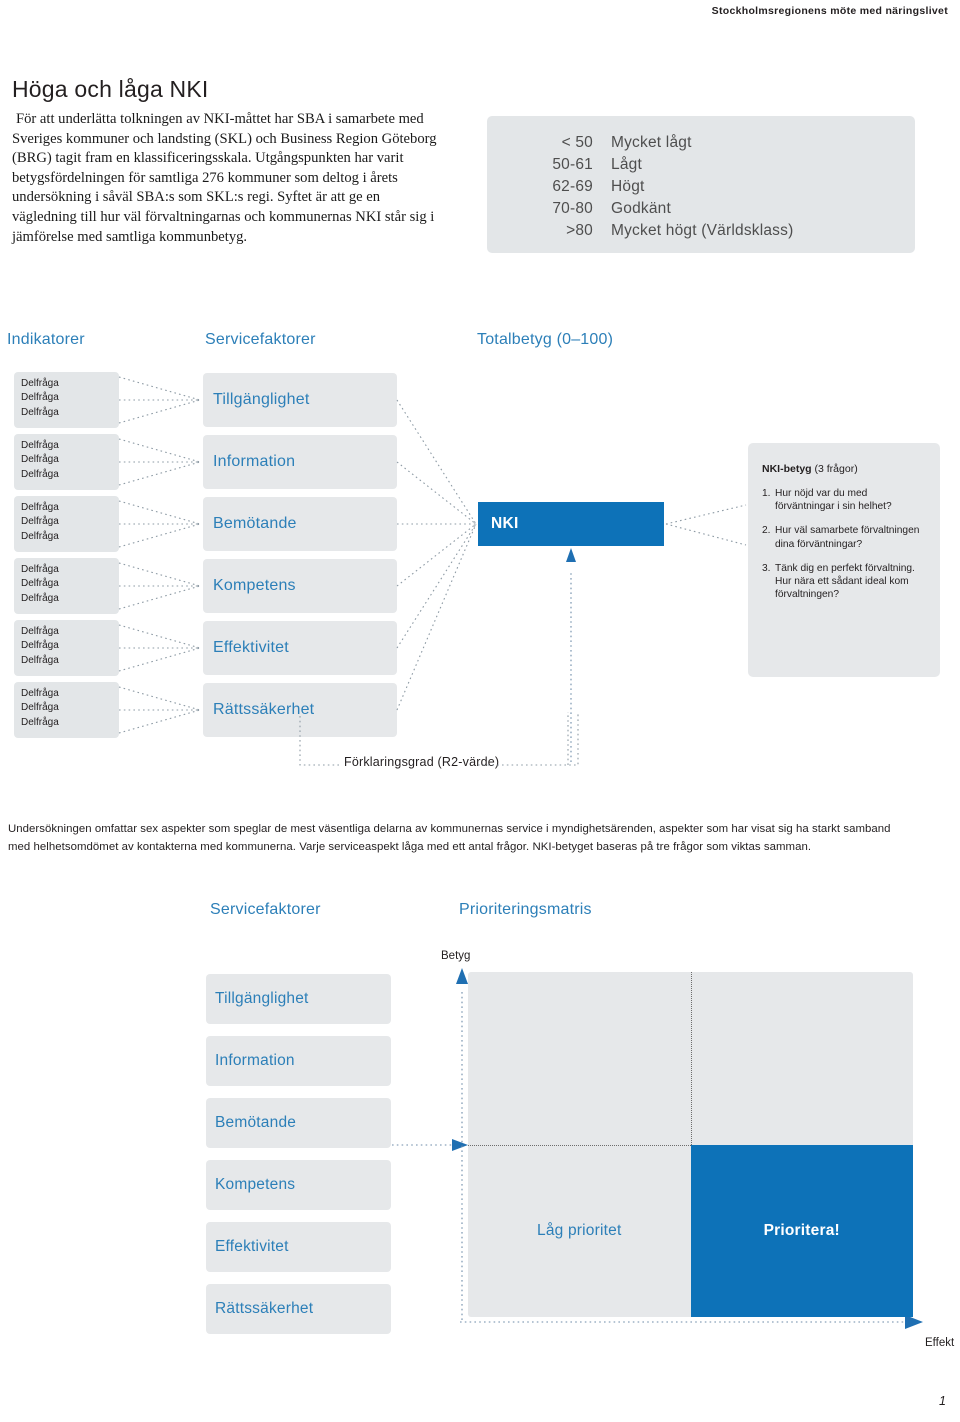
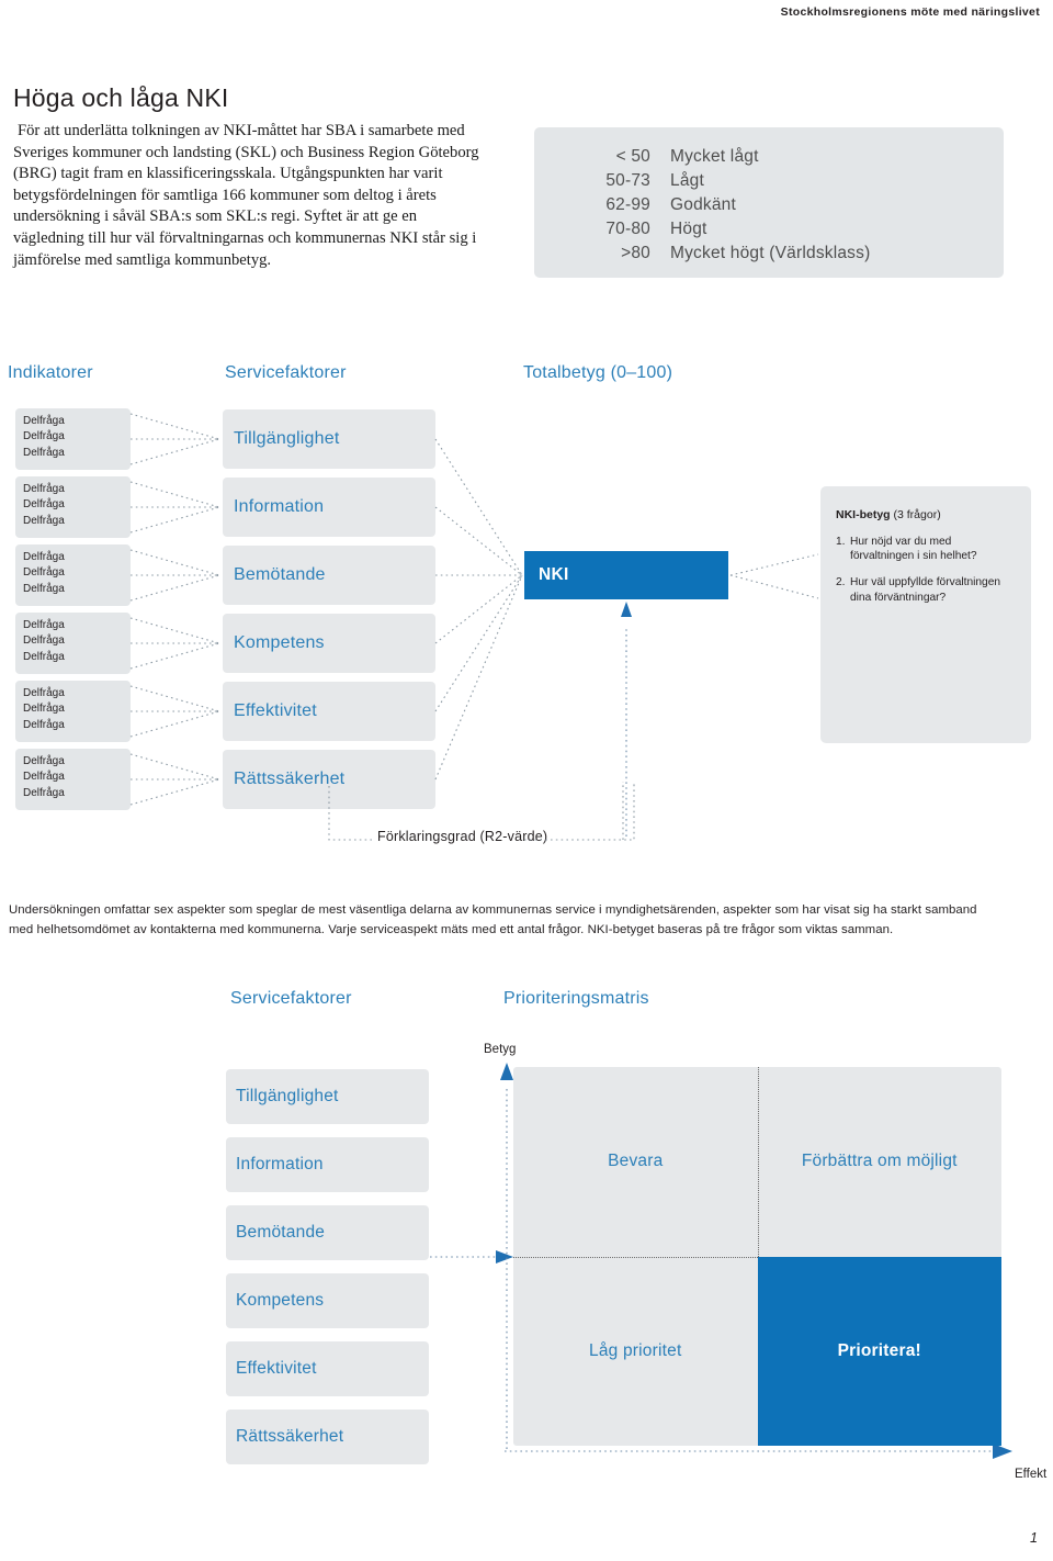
  Stockholmsregionens möte med näringslivet
  Höga och låga NKI
- För att underlätta tolkningen av NKI-måttet har SBA i samarbete med Sveriges kommuner och landsting (SKL) och Business Region Göteborg (BRG) tagit fram en klassificeringsskala. Utgångspunkten har varit betygsfördelningen för samtliga 276 kommuner som deltog i årets undersökning i såväl SBA:s som SKL:s regi. Syftet är att ge en vägledning till hur väl förvaltningarnas och kommunernas NKI står sig i jämförelse med samtliga kommunbetyg.
+ För att underlätta tolkningen av NKI-måttet har SBA i samarbete med Sveriges kommuner och landsting (SKL) och Business Region Göteborg (BRG) tagit fram en klassificeringsskala. Utgångspunkten har varit betygsfördelningen för samtliga 166 kommuner som deltog i årets undersökning i såväl SBA:s som SKL:s regi. Syftet är att ge en vägledning till hur väl förvaltningarnas och kommunernas NKI står sig i jämförelse med samtliga kommunbetyg.
  < 50
  Mycket lågt
- 50-61
+ 50-73
  Lågt
- 62-69
+ 62-99
- Högt
+ Godkänt
  70-80
- Godkänt
+ Högt
  >80
  Mycket högt (Världsklass)
  Indikatorer
  Servicefaktorer
  Totalbetyg (0–100)
  Delfråga
  Delfråga
  Delfråga
  Delfråga
  Delfråga
  Delfråga
  Delfråga
  Delfråga
  Delfråga
  Delfråga
  Delfråga
  Delfråga
  Delfråga
  Delfråga
  Delfråga
  Delfråga
  Delfråga
  Delfråga
  Tillgänglighet
  Information
  Bemötande
  Kompetens
  Effektivitet
  Rättssäkerhet
  NKI
  NKI-betyg (3 frågor)
  1.
- Hur nöjd var du med förväntningar i sin helhet?
+ Hur nöjd var du med förvaltningen i sin helhet?
  2.
- Hur väl samarbete förvaltningen dina förväntningar?
+ Hur väl uppfyllde förvaltningen dina förväntningar?
- 3.
- Tänk dig en perfekt förvaltning. Hur nära ett sådant ideal kom förvaltningen?
  Förklaringsgrad (R2-värde)
- Undersökningen omfattar sex aspekter som speglar de mest väsentliga delarna av kommunernas service i myndighetsärenden, aspekter som har visat sig ha starkt samband med helhetsomdömet av kontakterna med kommunerna. Varje serviceaspekt låga med ett antal frågor. NKI-betyget baseras på tre frågor som viktas samman.
+ Undersökningen omfattar sex aspekter som speglar de mest väsentliga delarna av kommunernas service i myndighetsärenden, aspekter som har visat sig ha starkt samband med helhetsomdömet av kontakterna med kommunerna. Varje serviceaspekt mäts med ett antal frågor. NKI-betyget baseras på tre frågor som viktas samman.
  Servicefaktorer
  Prioriteringsmatris
  Tillgänglighet
  Information
  Bemötande
  Kompetens
  Effektivitet
  Rättssäkerhet
  Betyg
  Effekt
+ Bevara
+ Förbättra om möjligt
  Låg prioritet
  Prioritera!
  1
